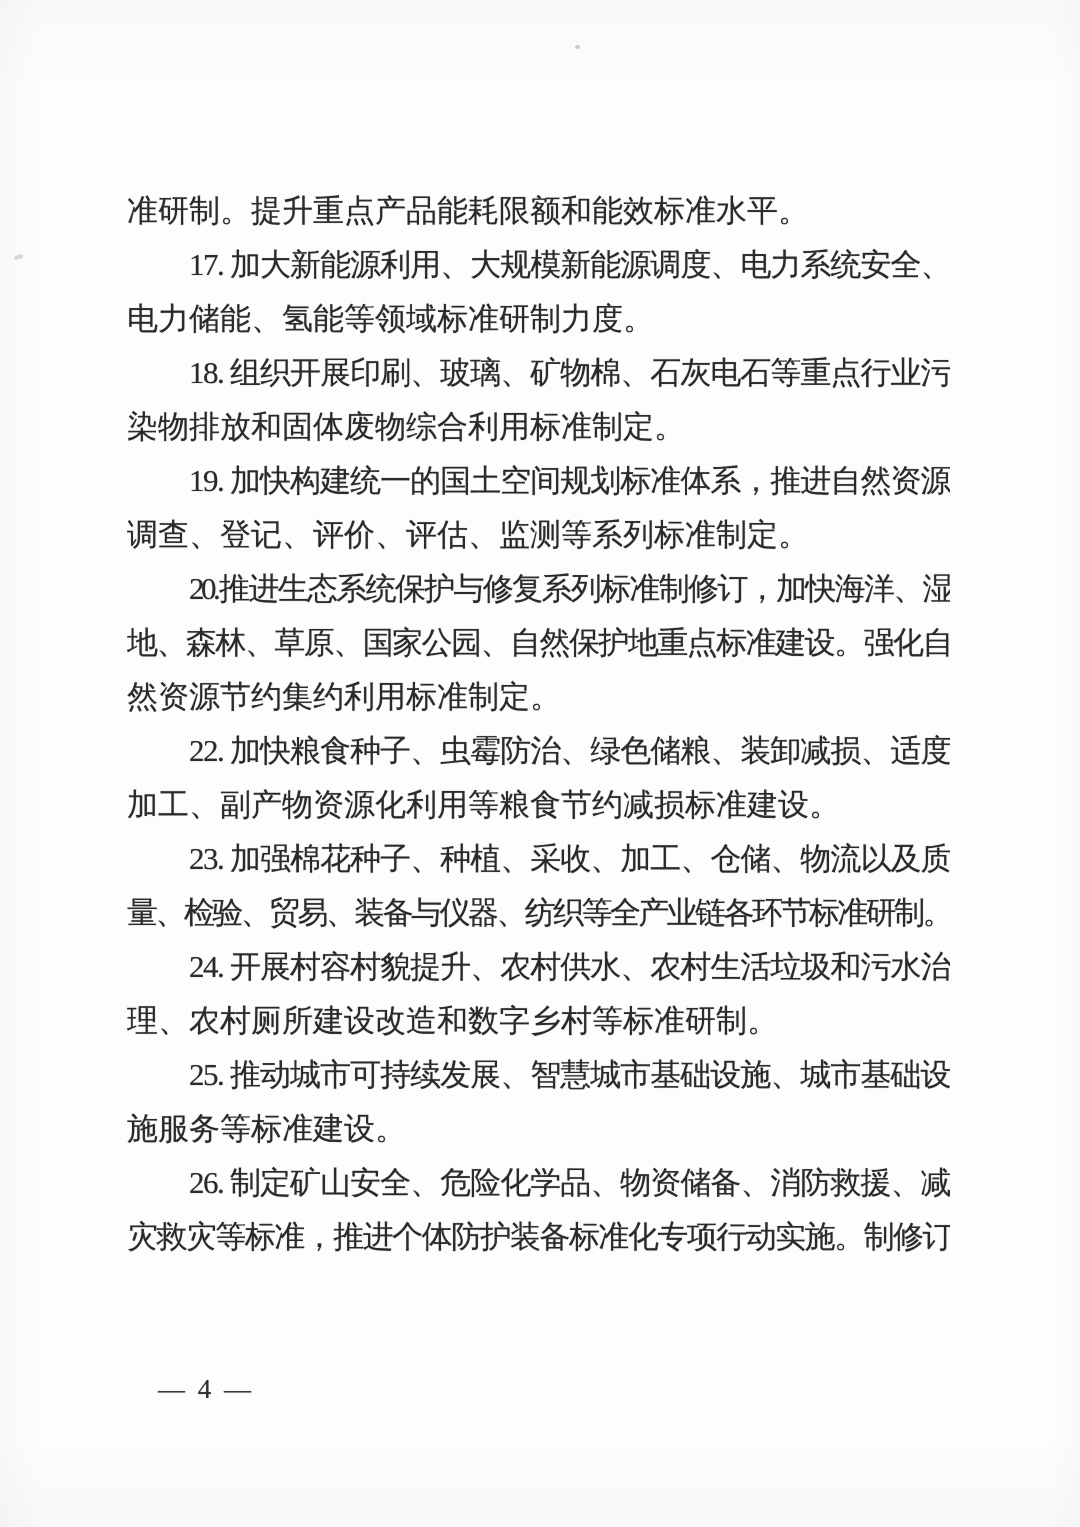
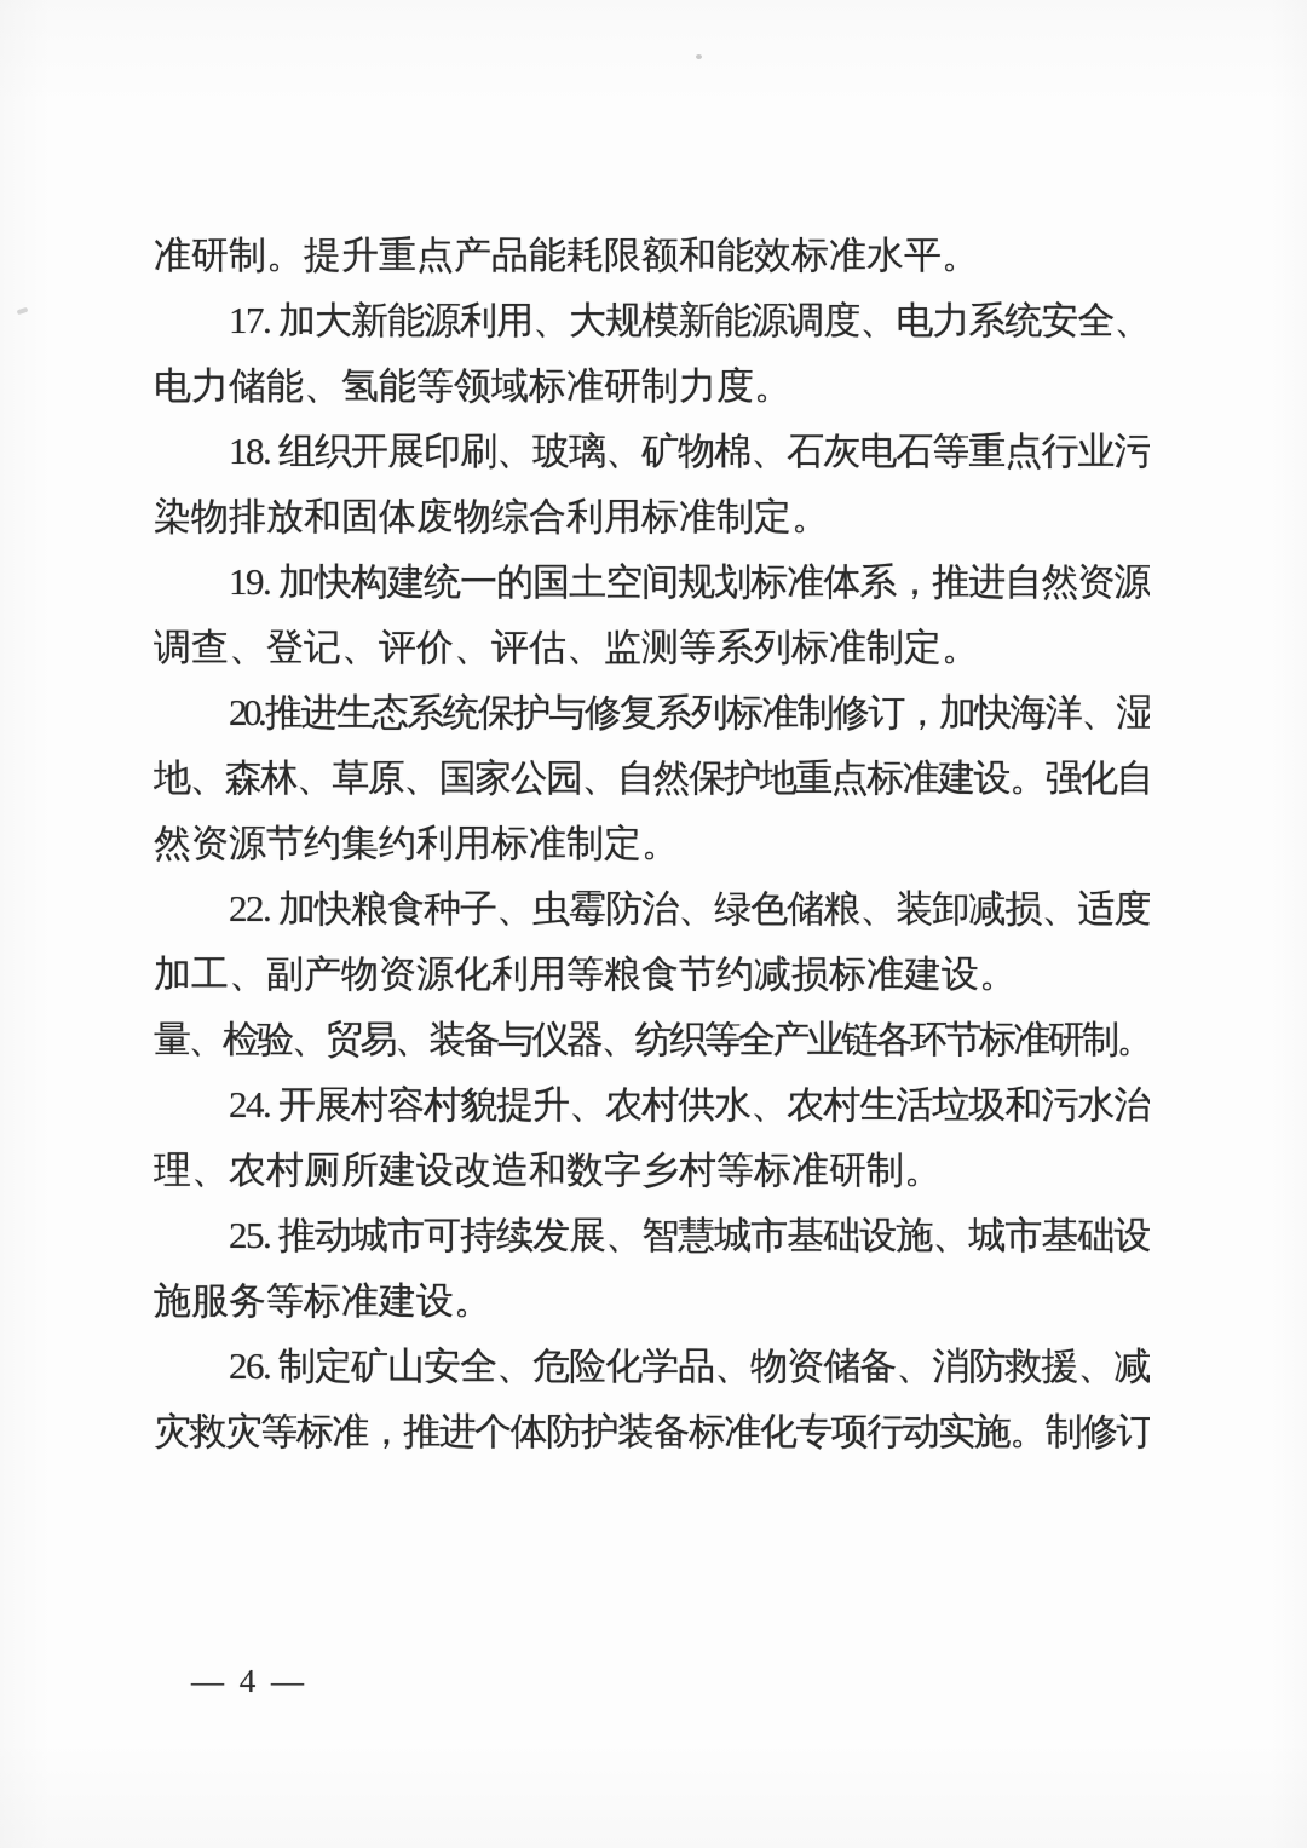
  准研制。提升重点产品能耗限额和能效标准水平。
  17. 加大新能源利用、大规模新能源调度、电力系统安全、
  电力储能、氢能等领域标准研制力度。
  18. 组织开展印刷、玻璃、矿物棉、石灰电石等重点行业污
  染物排放和固体废物综合利用标准制定。
  19. 加快构建统一的国土空间规划标准体系，推进自然资源
  调查、登记、评价、评估、监测等系列标准制定。
  20.推进生态系统保护与修复系列标准制修订，加快海洋、湿
  地、森林、草原、国家公园、自然保护地重点标准建设。强化自
  然资源节约集约利用标准制定。
  22. 加快粮食种子、虫霉防治、绿色储粮、装卸减损、适度
  加工、副产物资源化利用等粮食节约减损标准建设。
- 23. 加强棉花种子、种植、采收、加工、仓储、物流以及质
  量、检验、贸易、装备与仪器、纺织等全产业链各环节标准研制。
  24. 开展村容村貌提升、农村供水、农村生活垃圾和污水治
  理、农村厕所建设改造和数字乡村等标准研制。
  25. 推动城市可持续发展、智慧城市基础设施、城市基础设
  施服务等标准建设。
  26. 制定矿山安全、危险化学品、物资储备、消防救援、减
  灾救灾等标准，推进个体防护装备标准化专项行动实施。制修订
  — 4 —
